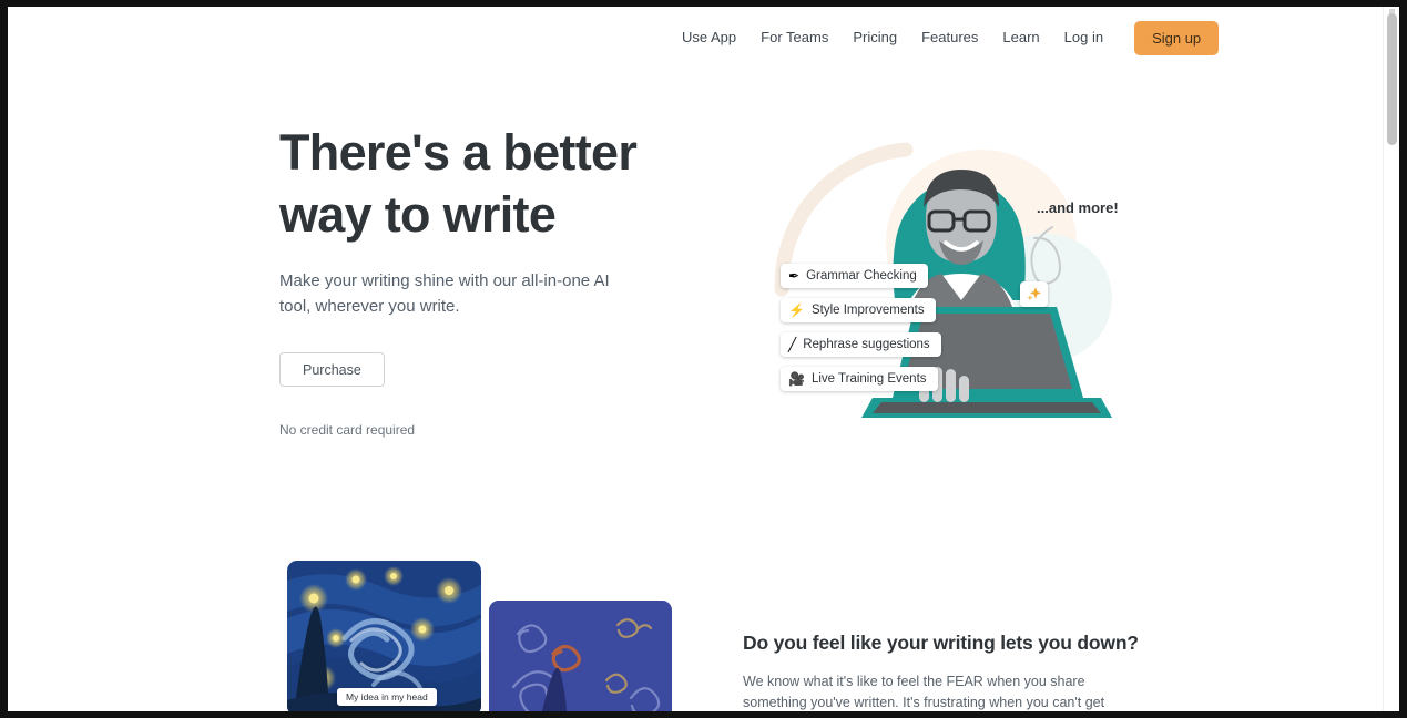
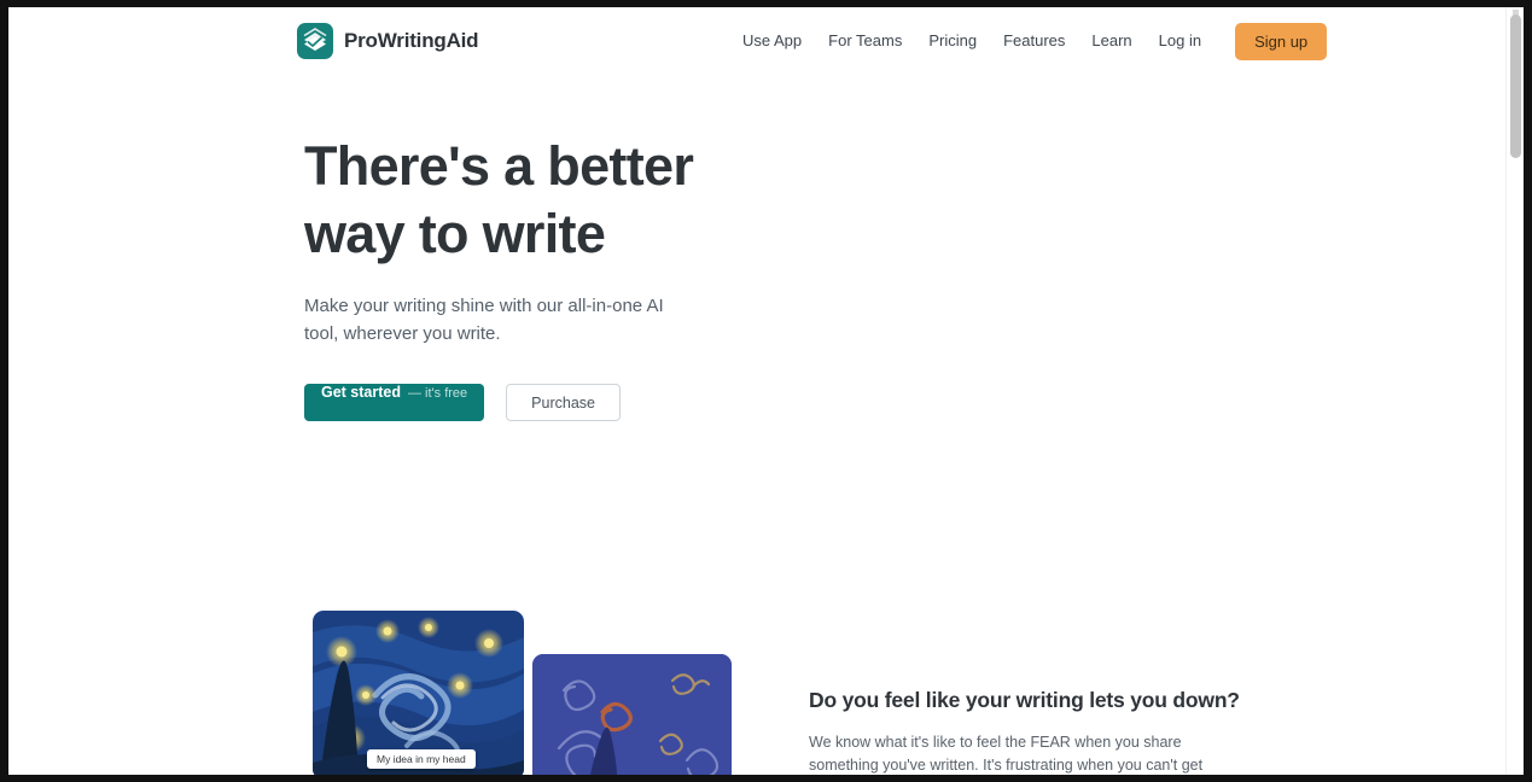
+ ProWritingAid
  Use App
  For Teams
  Pricing
  Features
  Learn
  Log in
  Sign up
  There's a better way to write
  Make your writing shine with our all-in-one AI tool, wherever you write.
+ Get started
+ — it's free
  Purchase
- No credit card required
- ✒
- Grammar Checking
- ⚡
- Style Improvements
- ╱
- Rephrase suggestions
- 🎥
- Live Training Events
- ...and more!
  My idea in my head
  Do you feel like your writing lets you down?
  We know what it's like to feel the FEAR when you share something you've written. It's frustrating when you can't get
